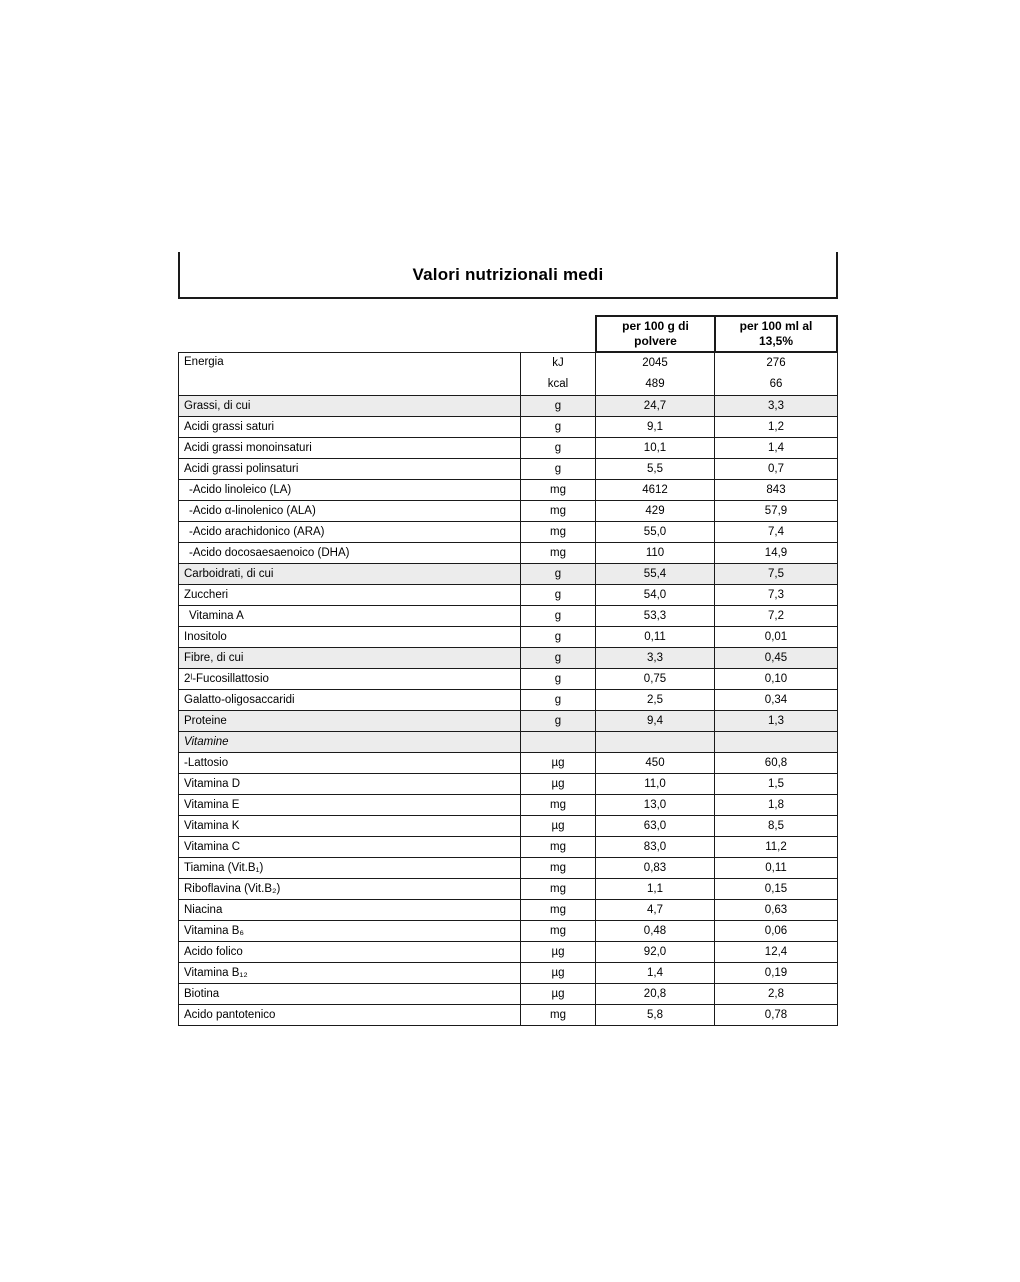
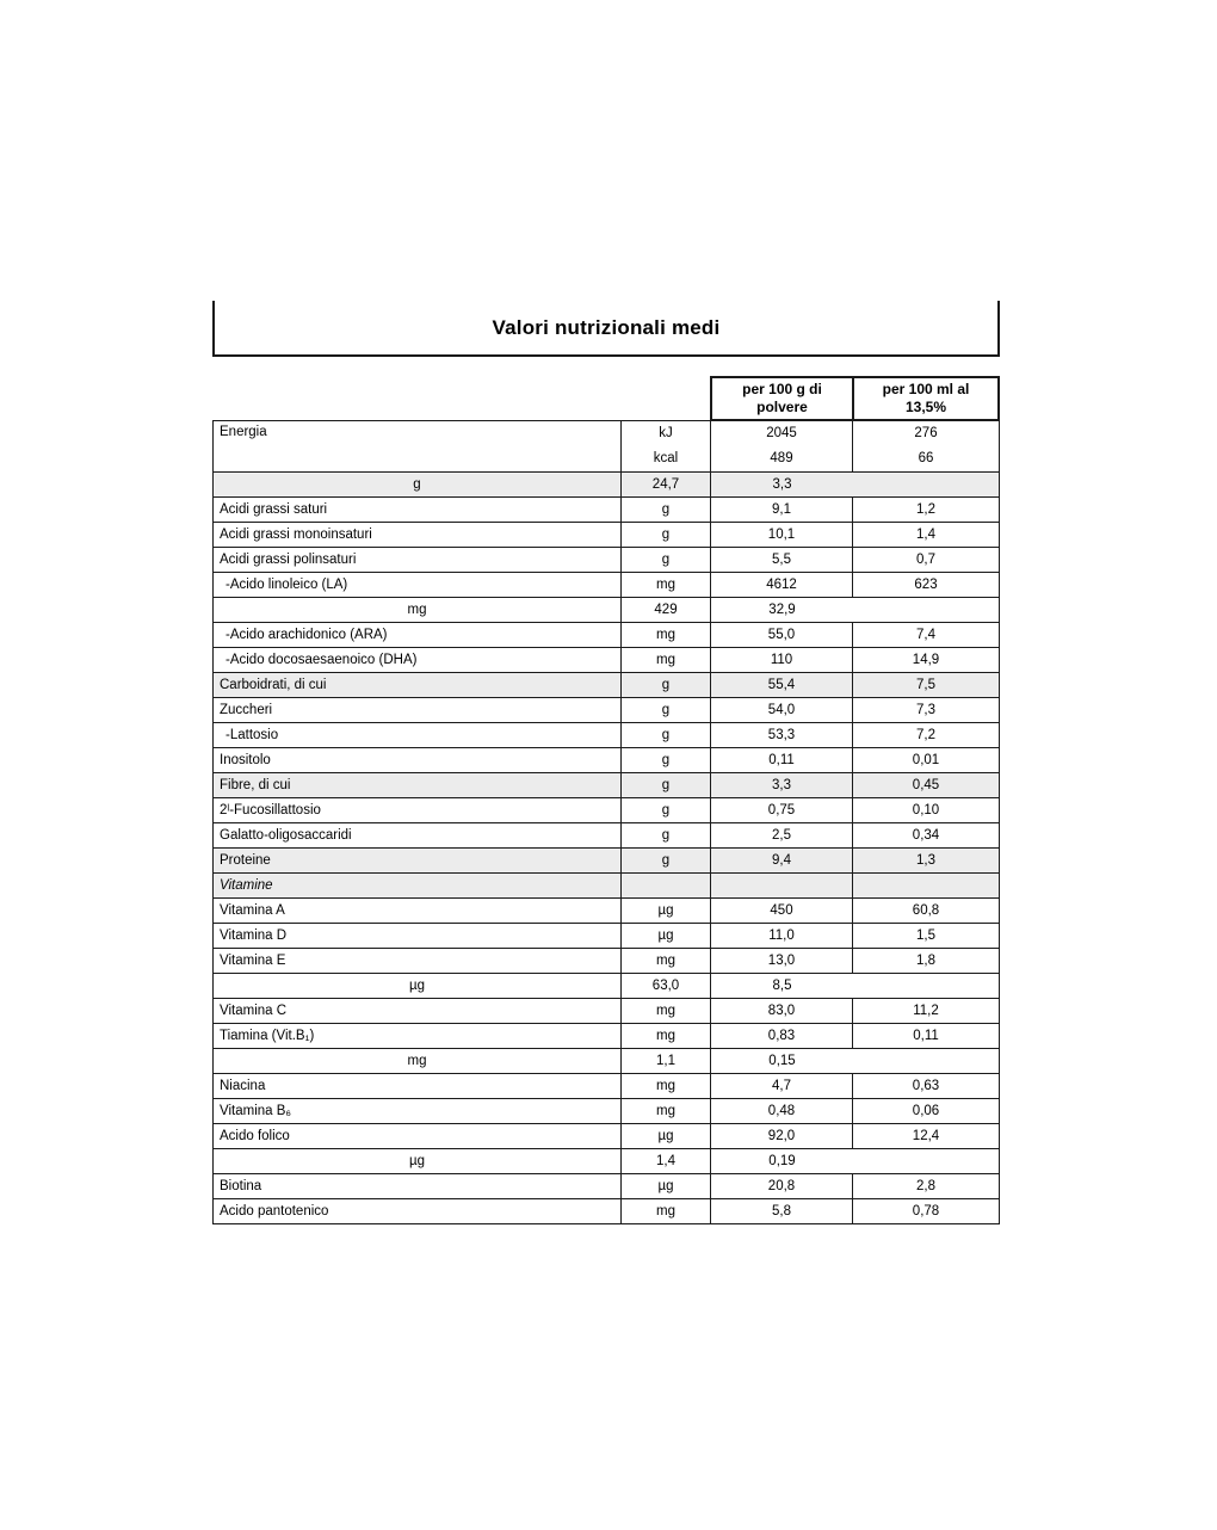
  Valori nutrizionali medi
  per 100 g di
  polvere
  per 100 ml al
  13,5%
  Energia
  kJ
  kcal
  2045
  489
  276
  66
- Grassi, di cui
  g
  24,7
  3,3
  Acidi grassi saturi
  g
  9,1
  1,2
  Acidi grassi monoinsaturi
  g
  10,1
  1,4
  Acidi grassi polinsaturi
  g
  5,5
  0,7
  -Acido linoleico (LA)
  mg
  4612
- 843
+ 623
- -Acido α-linolenico (ALA)
  mg
  429
- 57,9
+ 32,9
  -Acido arachidonico (ARA)
  mg
  55,0
  7,4
  -Acido docosaesaenoico (DHA)
  mg
  110
  14,9
  Carboidrati, di cui
  g
  55,4
  7,5
  Zuccheri
  g
  54,0
  7,3
- Vitamina A
+ -Lattosio
  g
  53,3
  7,2
  Inositolo
  g
  0,11
  0,01
  Fibre, di cui
  g
  3,3
  0,45
  2ˡ-Fucosillattosio
  g
  0,75
  0,10
  Galatto-oligosaccaridi
  g
  2,5
  0,34
  Proteine
  g
  9,4
  1,3
  Vitamine
- -Lattosio
+ Vitamina A
  µg
  450
  60,8
  Vitamina D
  µg
  11,0
  1,5
  Vitamina E
  mg
  13,0
  1,8
- Vitamina K
  µg
  63,0
  8,5
  Vitamina C
  mg
  83,0
  11,2
  Tiamina (Vit.B₁)
  mg
  0,83
  0,11
- Riboflavina (Vit.B₂)
  mg
  1,1
  0,15
  Niacina
  mg
  4,7
  0,63
  Vitamina B₆
  mg
  0,48
  0,06
  Acido folico
  µg
  92,0
  12,4
- Vitamina B₁₂
  µg
  1,4
  0,19
  Biotina
  µg
  20,8
  2,8
  Acido pantotenico
  mg
  5,8
  0,78
